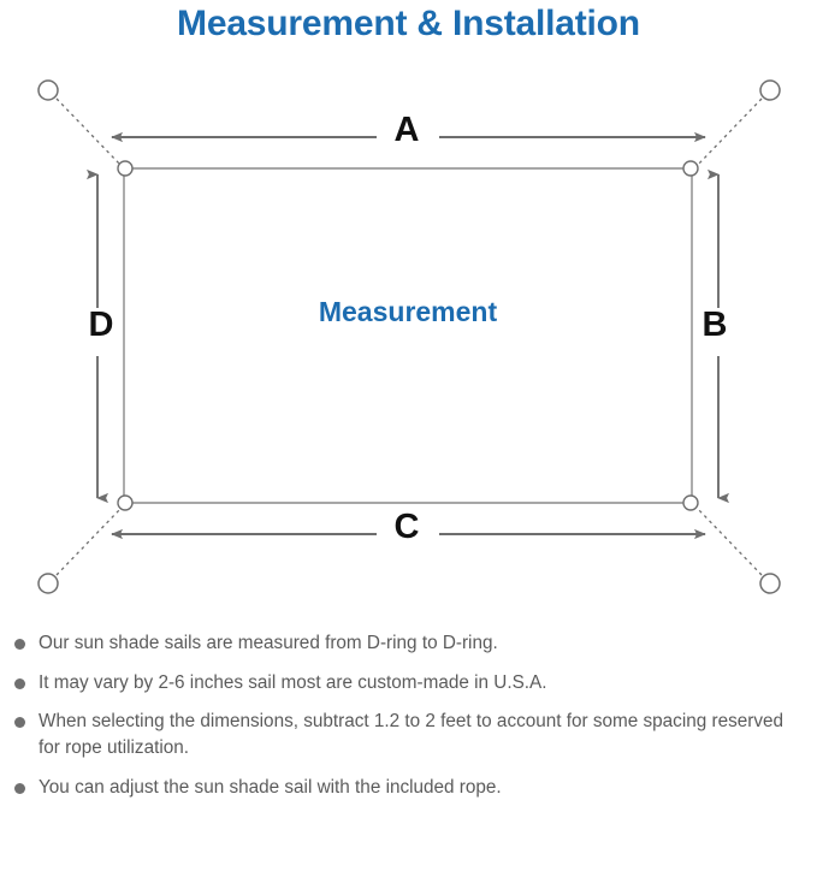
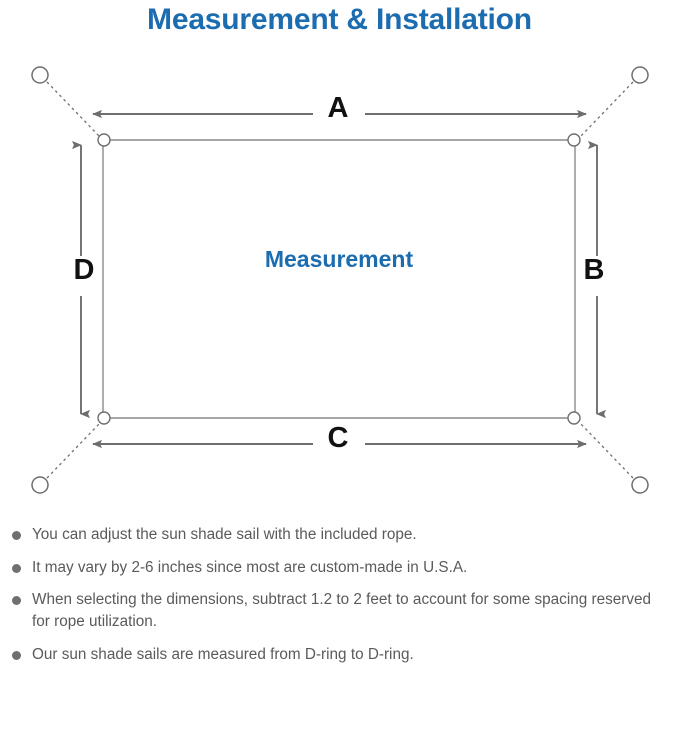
  Measurement & Installation
  Measurement
  A
  B
  C
  D
- Our sun shade sails are measured from D-ring to D-ring.
+ You can adjust the sun shade sail with the included rope.
- It may vary by 2-6 inches sail most are custom-made in U.S.A.
+ It may vary by 2-6 inches since most are custom-made in U.S.A.
  When selecting the dimensions, subtract 1.2 to 2 feet to account for some spacing reserved for rope utilization.
- You can adjust the sun shade sail with the included rope.
+ Our sun shade sails are measured from D-ring to D-ring.
